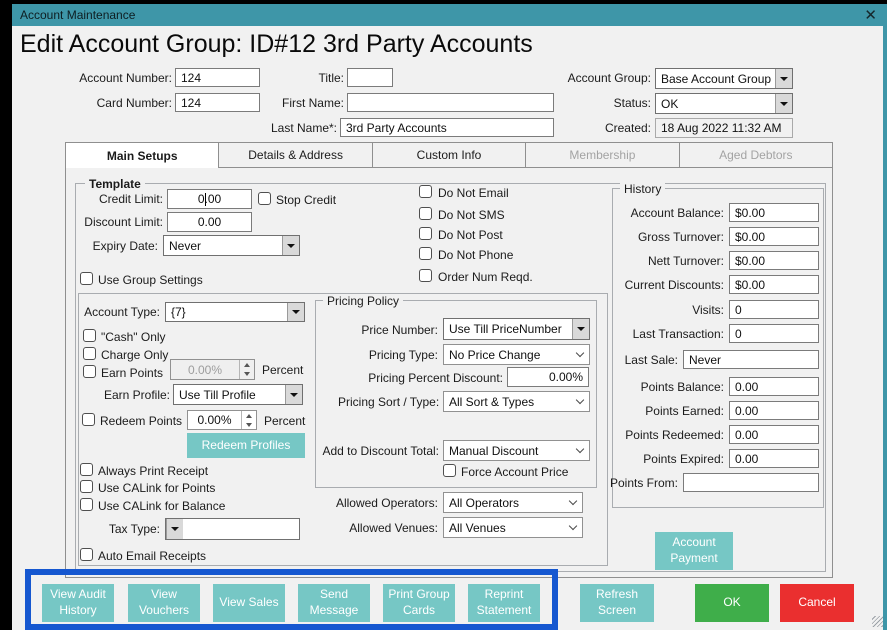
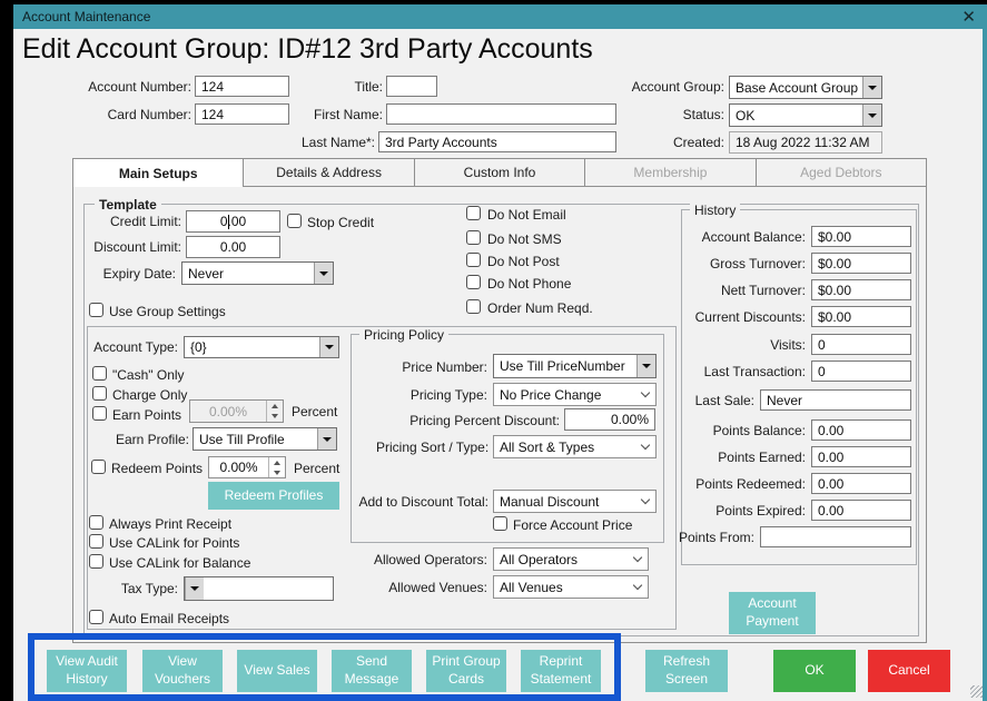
  Account Maintenance
  ✕
  Edit Account Group: ID#12 3rd Party Accounts
  Account Number:
  124
  Card Number:
  124
  Title:
  First Name:
  Last Name*:
  3rd Party Accounts
  Account Group:
  Base Account Group
  Status:
  OK
  Created:
  18 Aug 2022 11:32 AM
  Main Setups
  Details & Address
  Custom Info
  Membership
  Aged Debtors
  Template
  Credit Limit:
  0.00
  Stop Credit
  Discount Limit:
  0.00
  Expiry Date:
  Never
  Use Group Settings
  Do Not Email
  Do Not SMS
  Do Not Post
  Do Not Phone
  Order Num Reqd.
  Account Type:
- {7}
+ {0}
  "Cash" Only
  Charge Only
  Earn Points
  0.00%
  Percent
  Earn Profile:
  Use Till Profile
  Redeem Points
  0.00%
  Percent
  Redeem Profiles
  Always Print Receipt
  Use CALink for Points
  Use CALink for Balance
  Tax Type:
  Auto Email Receipts
  Pricing Policy
  Price Number:
  Use Till PriceNumber
  Pricing Type:
  No Price Change
  Pricing Percent Discount:
  0.00%
  Pricing Sort / Type:
  All Sort & Types
  Add to Discount Total:
  Manual Discount
  Force Account Price
  Allowed Operators:
  All Operators
  Allowed Venues:
  All Venues
  History
  Account Balance:
  $0.00
  Gross Turnover:
  $0.00
  Nett Turnover:
  $0.00
  Current Discounts:
  $0.00
  Visits:
  0
  Last Transaction:
  0
  Last Sale:
  Never
  Points Balance:
  0.00
  Points Earned:
  0.00
  Points Redeemed:
  0.00
  Points Expired:
  0.00
  Points From:
  Account Payment
  View Audit History
  View Vouchers
  View Sales
  Send Message
  Print Group Cards
  Reprint Statement
  Refresh Screen
  OK
  Cancel
